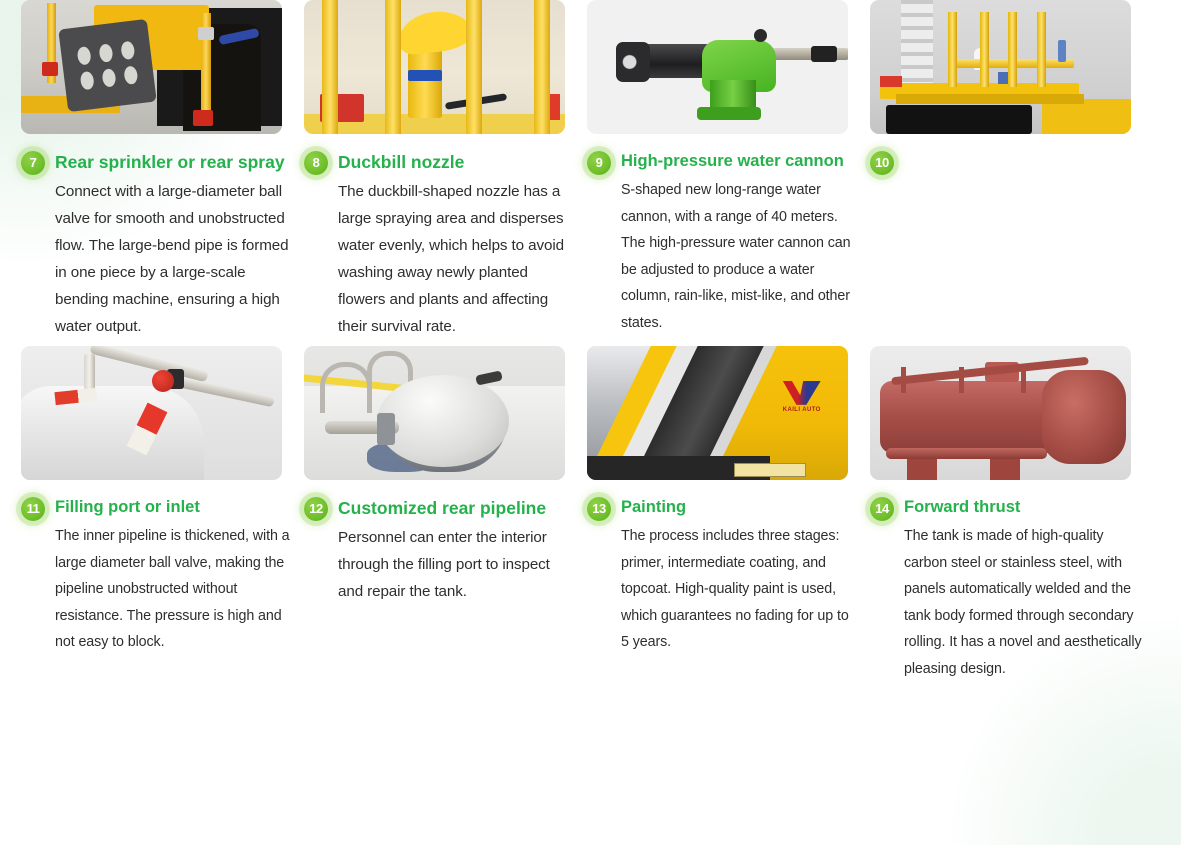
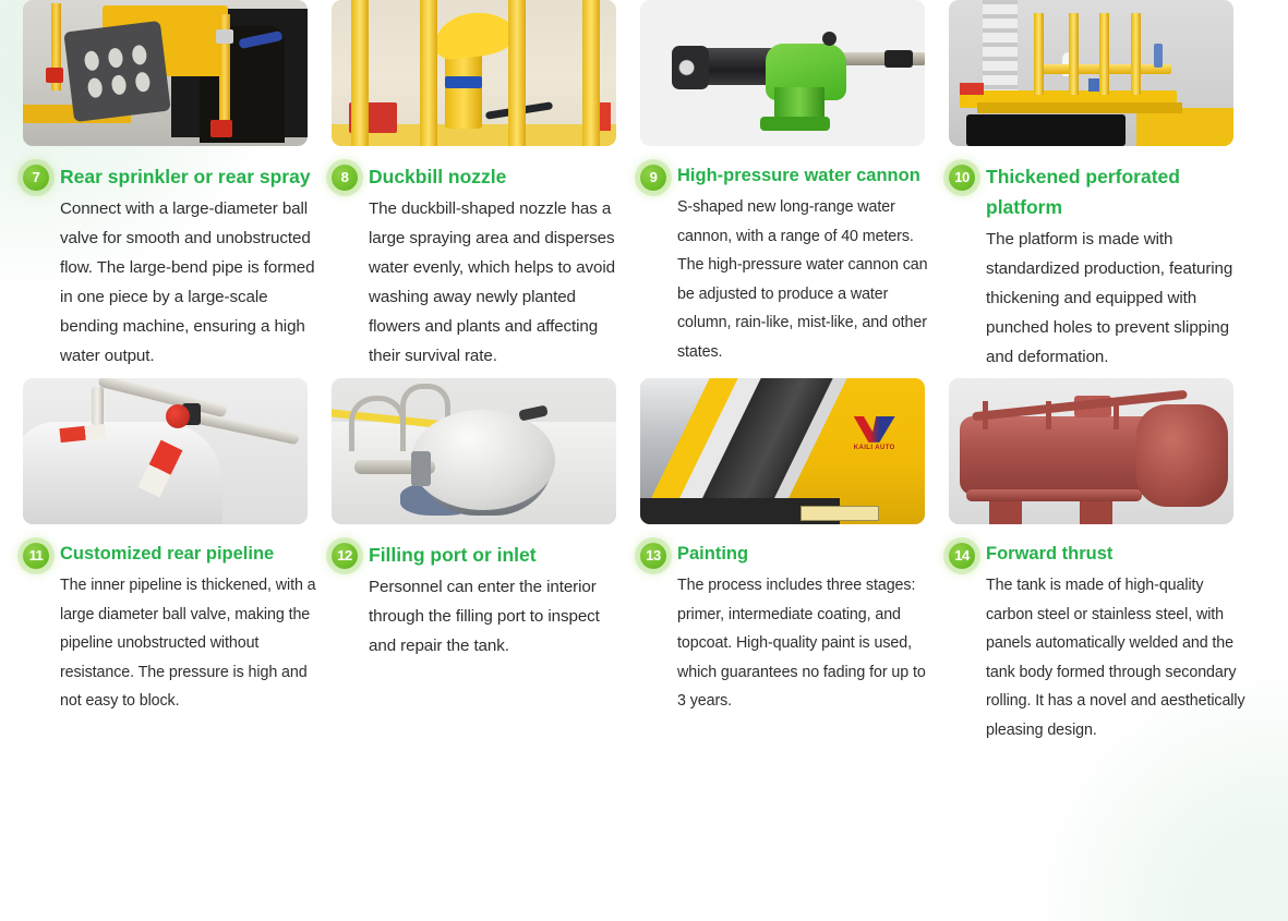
  7
  Rear sprinkler or rear spray
  Connect with a large-diameter ball valve for smooth and unobstructed flow. The large-bend pipe is formed in one piece by a large-scale bending machine, ensuring a high water output.
  8
  Duckbill nozzle
  The duckbill-shaped nozzle has a large spraying area and disperses water evenly, which helps to avoid washing away newly planted flowers and plants and affecting their survival rate.
  9
  High-pressure water cannon
  S-shaped new long-range water cannon, with a range of 40 meters. The high-pressure water cannon can be adjusted to produce a water column, rain-like, mist-like, and other states.
  10
+ Thickened perforated platform
+ The platform is made with standardized production, featuring thickening and equipped with punched holes to prevent slipping and deformation.
  11
- Filling port or inlet
+ Customized rear pipeline
  The inner pipeline is thickened, with a large diameter ball valve, making the pipeline unobstructed without resistance. The pressure is high and not easy to block.
  12
- Customized rear pipeline
+ Filling port or inlet
  Personnel can enter the interior through the filling port to inspect and repair the tank.
  13
  Painting
- The process includes three stages: primer, intermediate coating, and topcoat. High-quality paint is used, which guarantees no fading for up to 5 years.
+ The process includes three stages: primer, intermediate coating, and topcoat. High-quality paint is used, which guarantees no fading for up to 3 years.
  14
  Forward thrust
  The tank is made of high-quality carbon steel or stainless steel, with panels automatically welded and the tank body formed through secondary rolling. It has a novel and aesthetically pleasing design.
